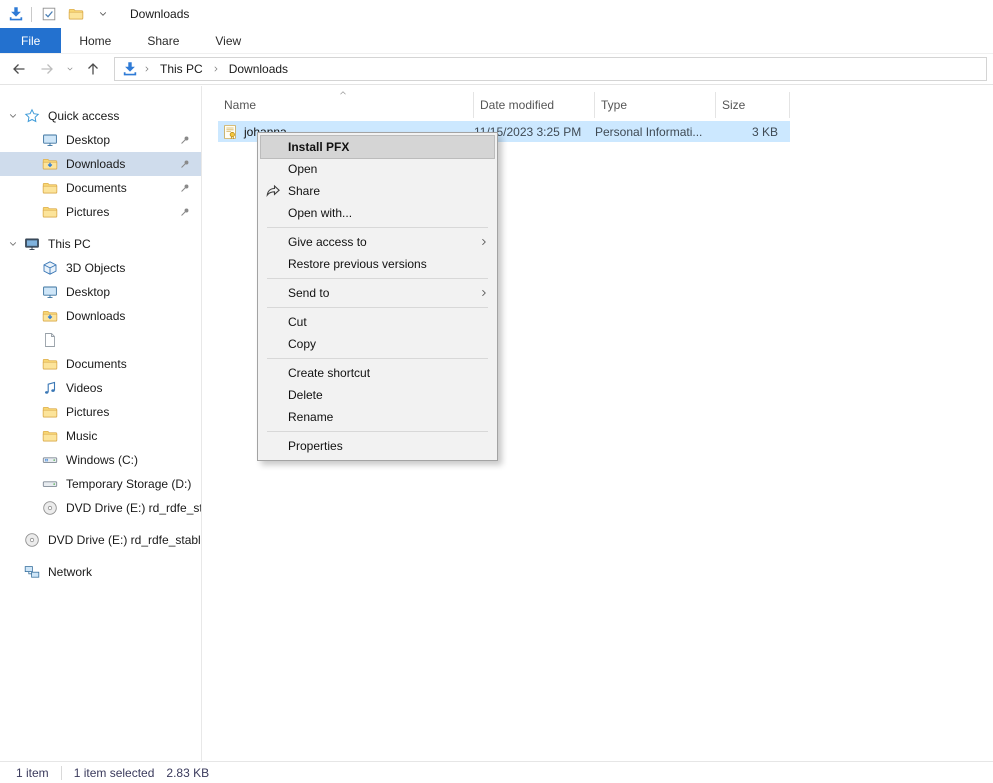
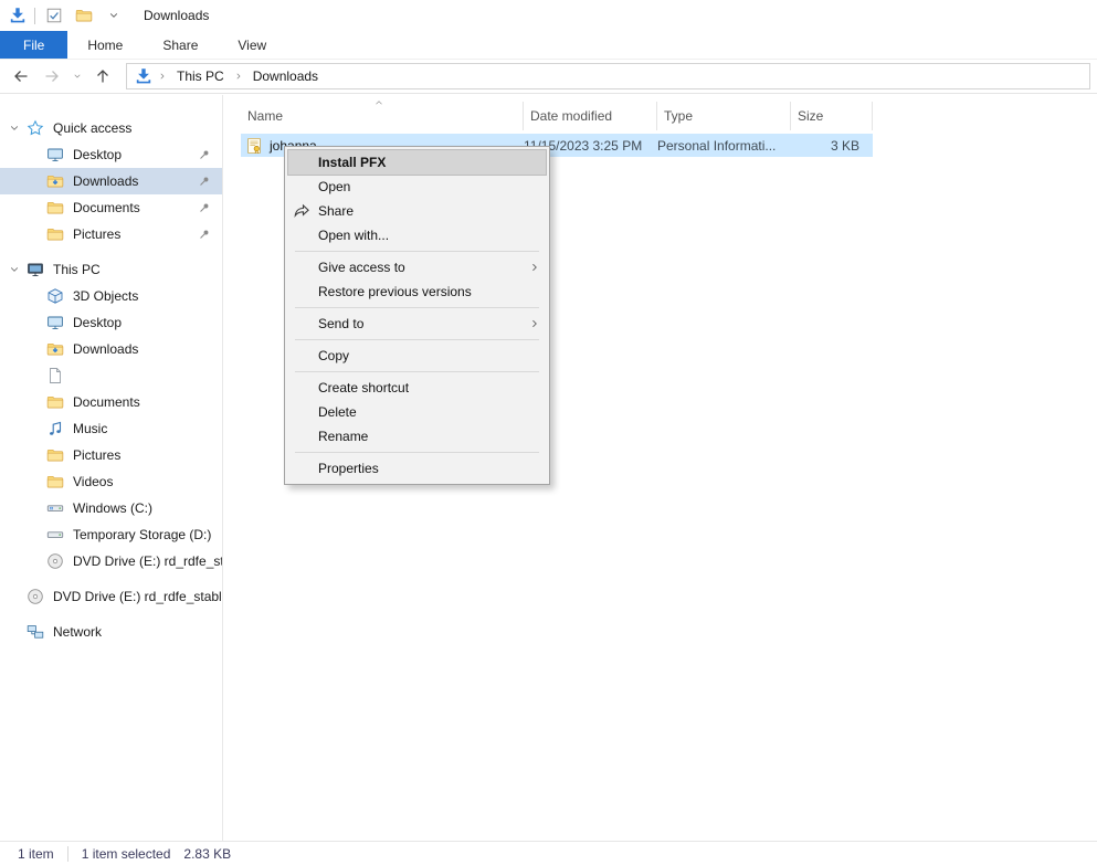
  Downloads
  File
  Home
  Share
  View
  This PC
  Downloads
  Quick access
  Desktop
  Downloads
  Documents
  Pictures
  This PC
  3D Objects
  Desktop
  Downloads
  Documents
- Videos
+ Music
  Pictures
- Music
+ Videos
  Windows (C:)
  Temporary Storage (D:)
  DVD Drive (E:) rd_rdfe_s
  DVD Drive (E:) rd_rdfe_stabl
  Network
  Name
  Date modified
  Type
  Size
  5/2023 3:25 PM
  Personal Informati...
  3 KB
  Install PFX
  Open
  Share
  Open with...
  Give access to
  Restore previous versions
  Send to
- Cut
  Copy
  Create shortcut
  Delete
  Rename
  Properties
  1 item
  1 item selected
  2.83 KB
